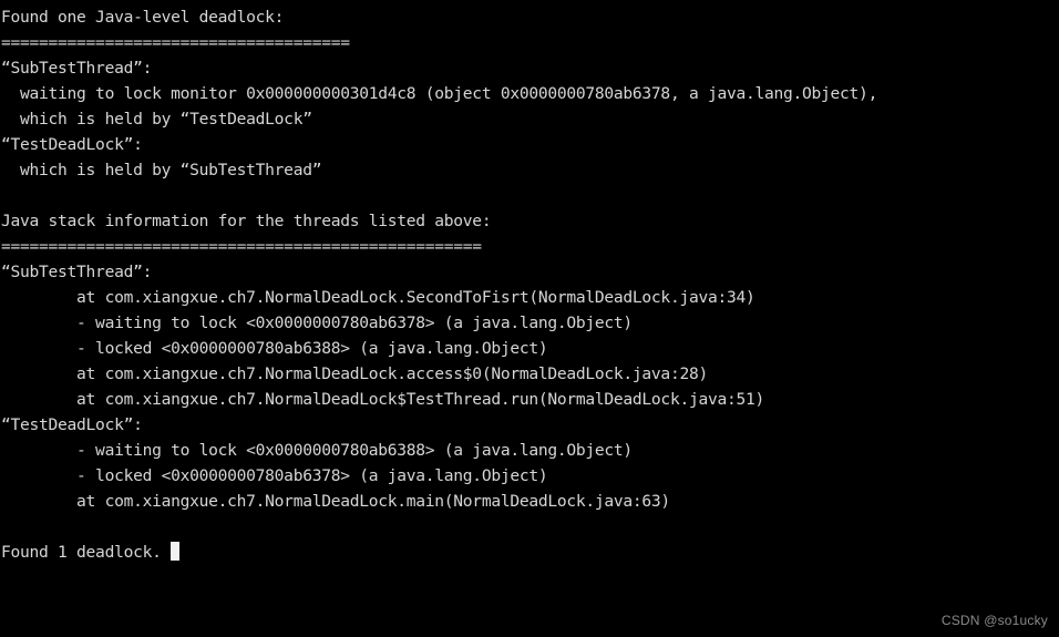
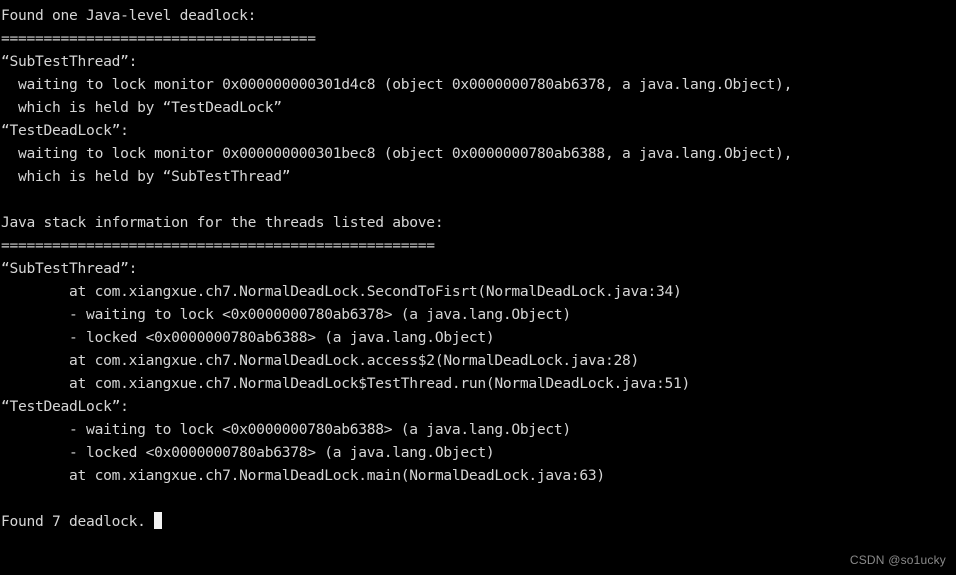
  Found one Java-level deadlock:
  =====================================
  “SubTestThread”:
  waiting to lock monitor 0x000000000301d4c8 (object 0x0000000780ab6378, a java.lang.Object),
  which is held by “TestDeadLock”
  “TestDeadLock”:
+ waiting to lock monitor 0x000000000301bec8 (object 0x0000000780ab6388, a java.lang.Object),
  which is held by “SubTestThread”
  Java stack information for the threads listed above:
  ===================================================
  “SubTestThread”:
  at com.xiangxue.ch7.NormalDeadLock.SecondToFisrt(NormalDeadLock.java:34)
  - waiting to lock <0x0000000780ab6378> (a java.lang.Object)
  - locked <0x0000000780ab6388> (a java.lang.Object)
- at com.xiangxue.ch7.NormalDeadLock.access$0(NormalDeadLock.java:28)
+ at com.xiangxue.ch7.NormalDeadLock.access$2(NormalDeadLock.java:28)
  at com.xiangxue.ch7.NormalDeadLock$TestThread.run(NormalDeadLock.java:51)
  “TestDeadLock”:
  - waiting to lock <0x0000000780ab6388> (a java.lang.Object)
  - locked <0x0000000780ab6378> (a java.lang.Object)
  at com.xiangxue.ch7.NormalDeadLock.main(NormalDeadLock.java:63)
- Found 1 deadlock.
+ Found 7 deadlock.
  CSDN @so1ucky
